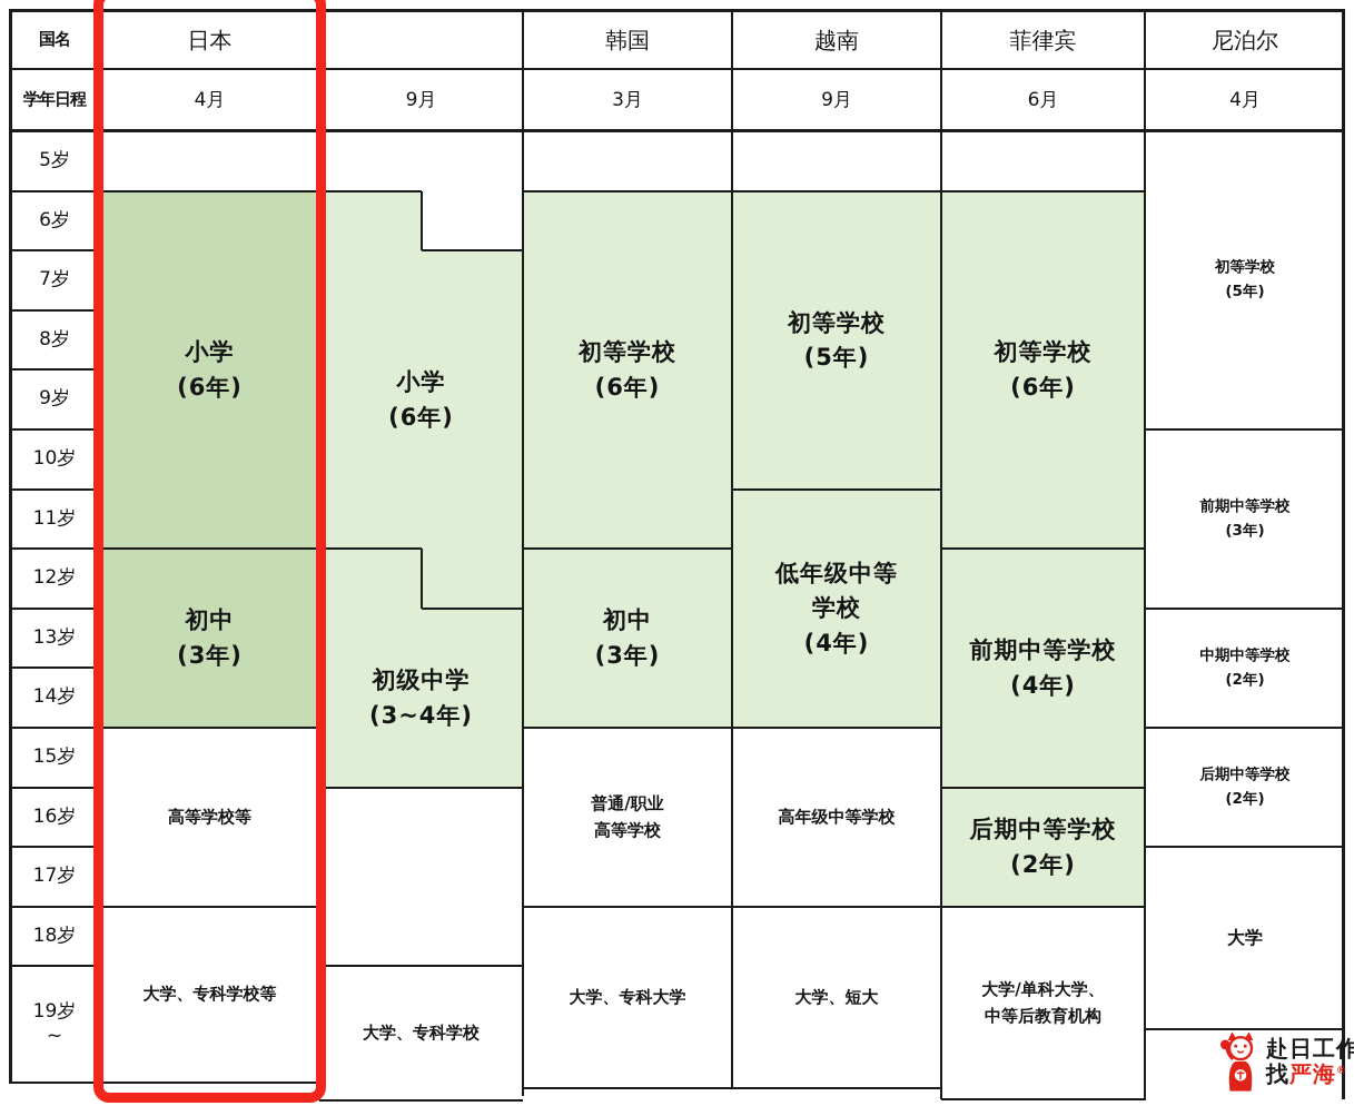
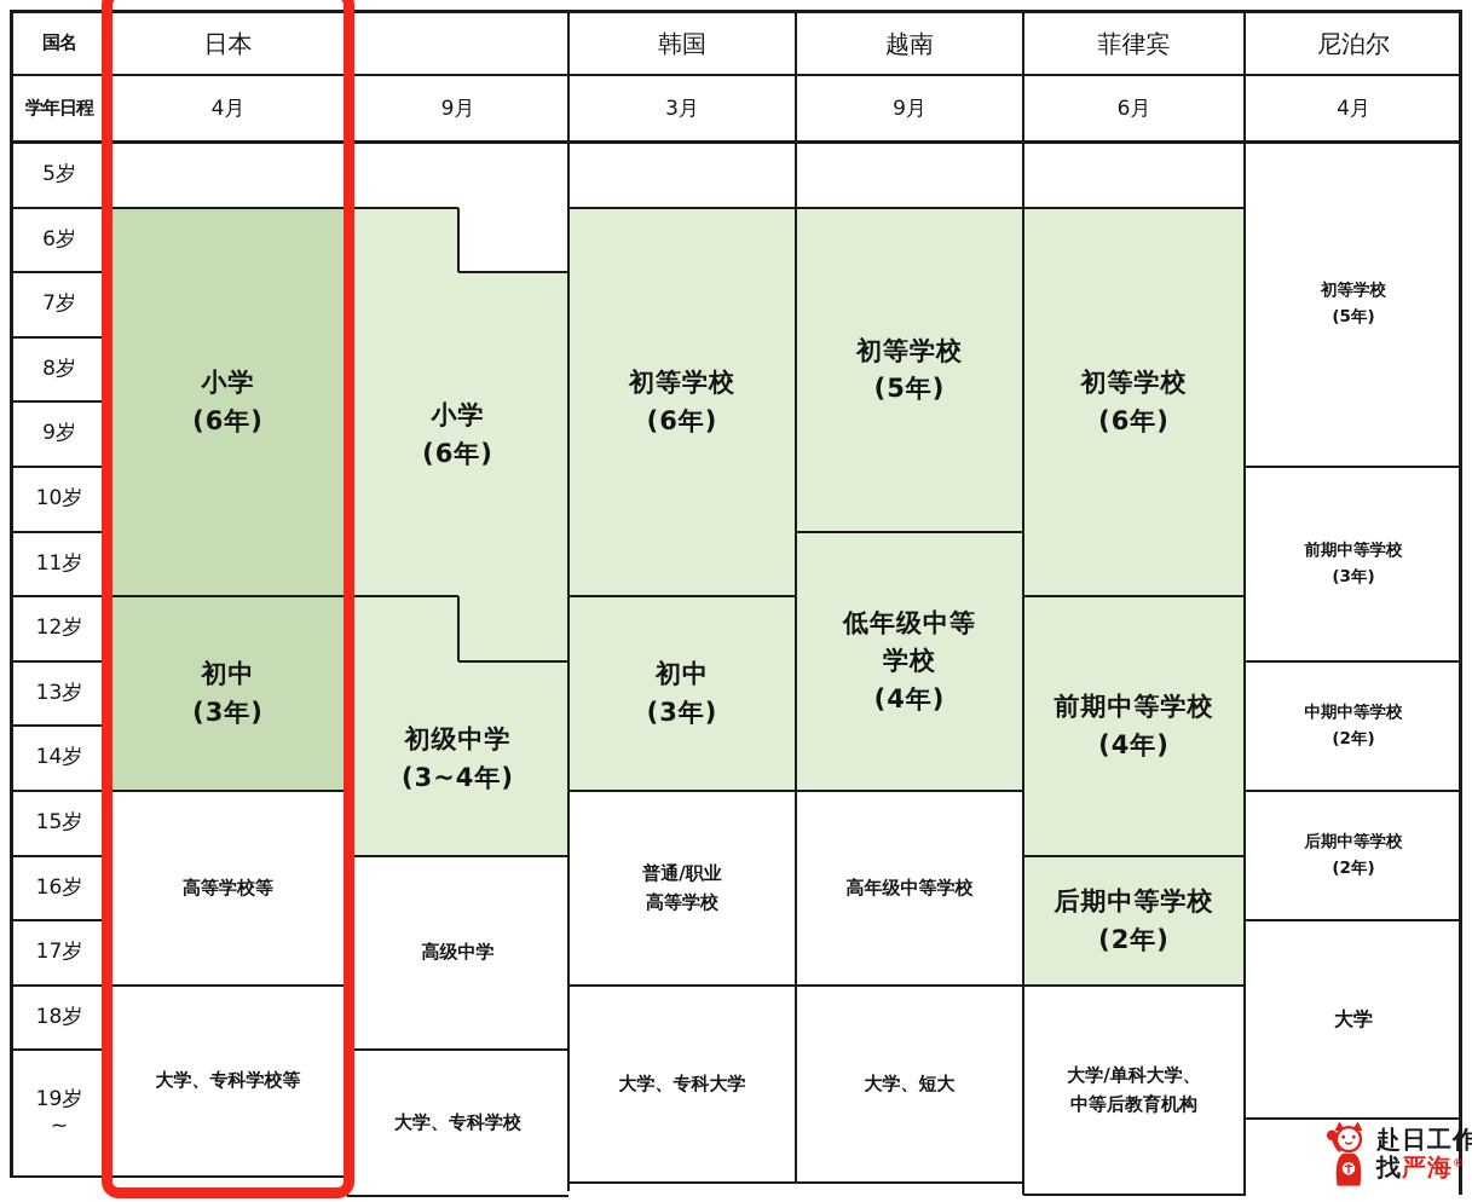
  国名
  学年日程
  日本
  韩国
  越南
  菲律宾
  尼泊尔
  4月
  9月
  3月
  9月
  6月
  4月
  5岁
  6岁
  7岁
  8岁
  9岁
  10岁
  11岁
  12岁
  13岁
  14岁
  15岁
  16岁
  17岁
  18岁
  19岁
  ~
  小学
  (6年)
  初中
  (3年)
  高等学校等
  大学、专科学校等
  小学
  (6年)
  初级中学
  (3~4年)
+ 高级中学
  大学、专科学校
  初等学校
  (6年)
  初中
  (3年)
  普通/职业
  高等学校
  大学、专科大学
  初等学校
  (5年)
  低年级中等
  学校
  (4年)
  高年级中等学校
  大学、短大
  初等学校
  (6年)
  前期中等学校
  (4年)
  后期中等学校
  (2年)
  大学/单科大学、
  中等后教育机构
  初等学校
  (5年)
  前期中等学校
  (3年)
  中期中等学校
  (2年)
  后期中等学校
  (2年)
  大学
  赴日工作
  找严海®
